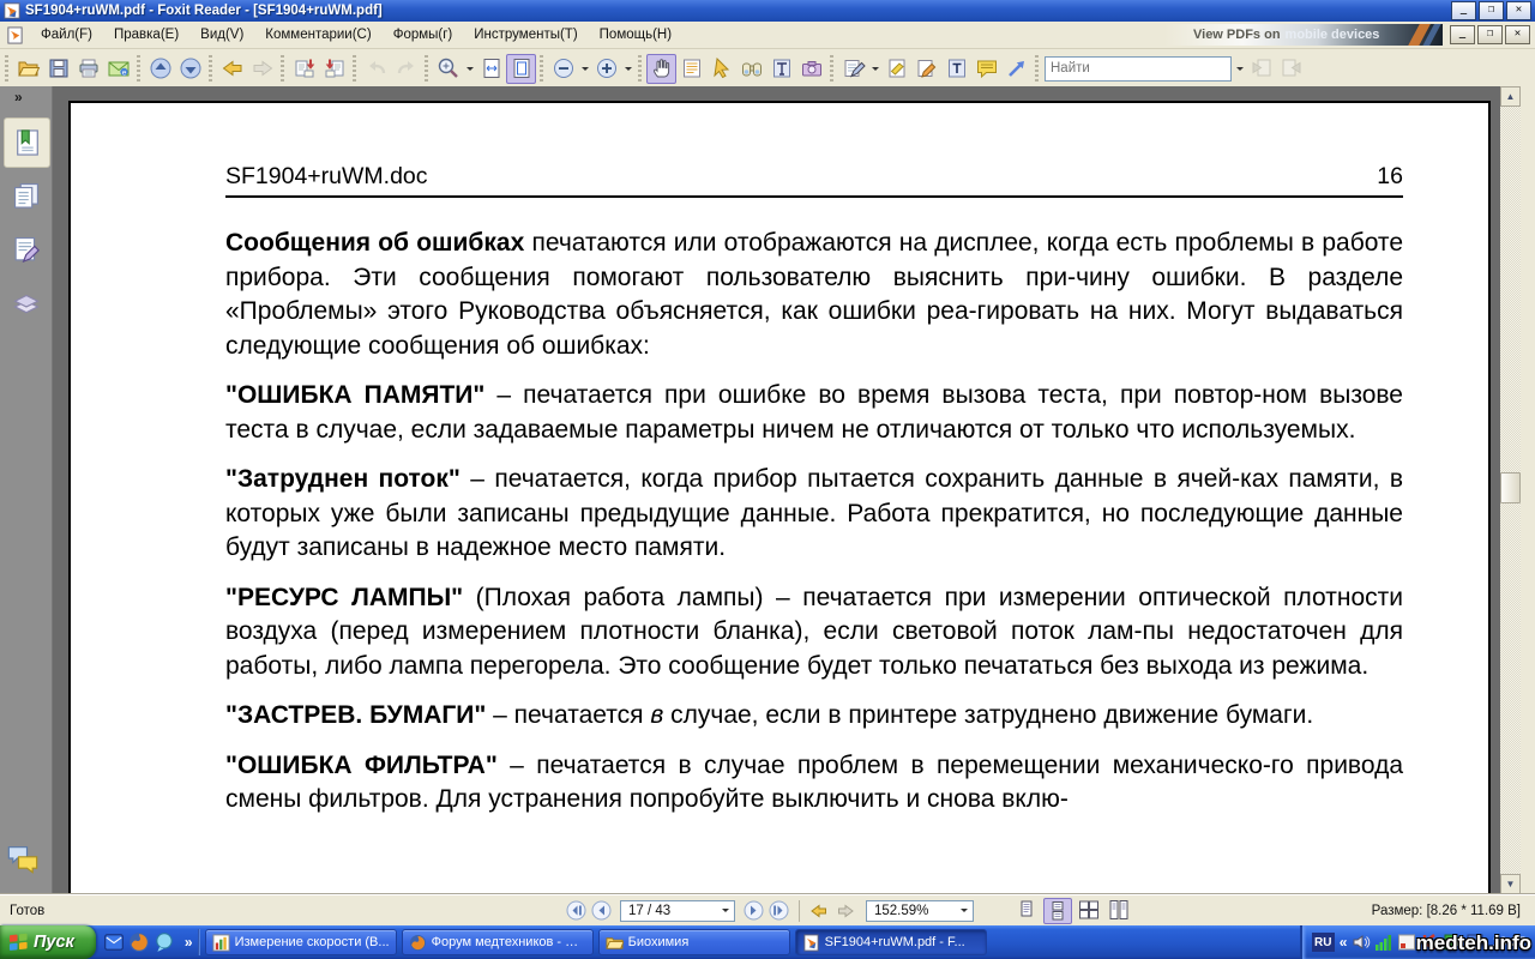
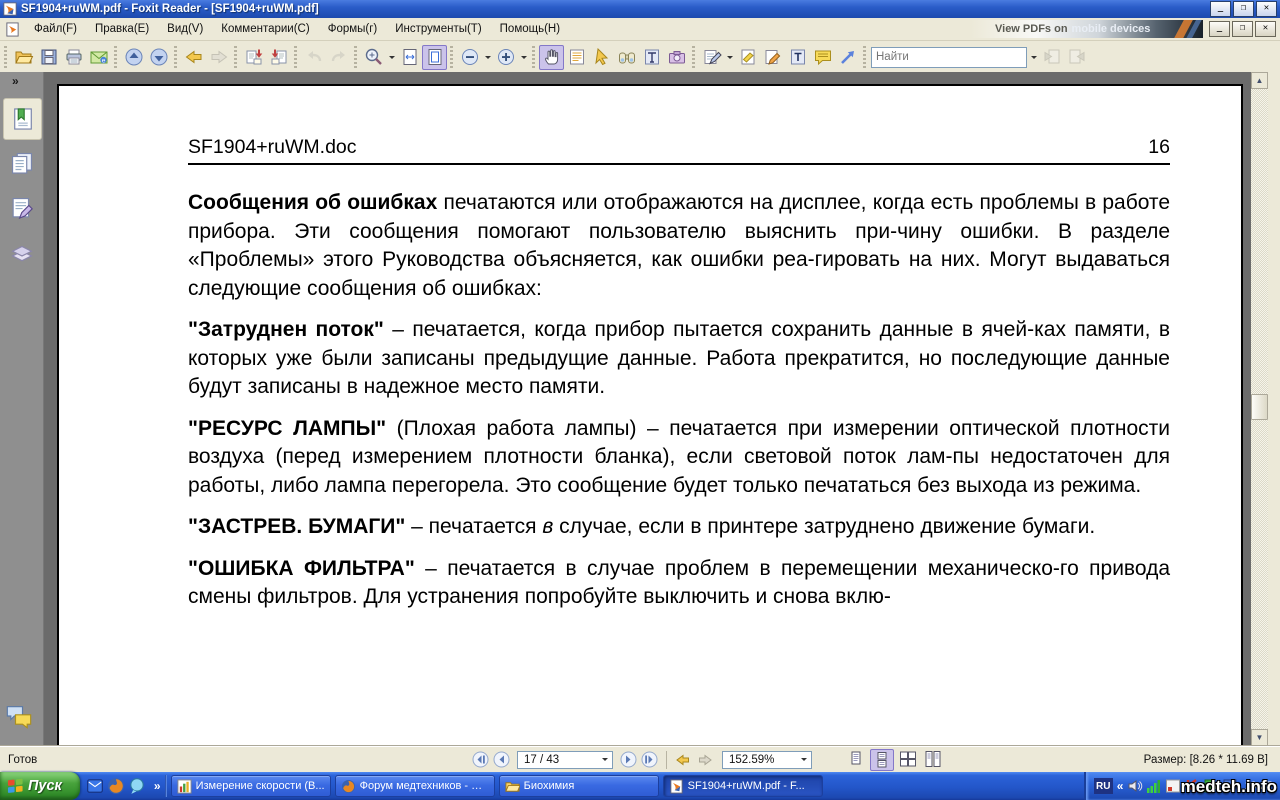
  SF1904+ruWM.pdf - Foxit Reader - [SF1904+ruWM.pdf]
  _
  ❐
  ✕
  Файл(F) Правка(E) Вид(V) Комментарии(C) Формы(г) Инструменты(T) Помощь(H)
  View PDFs on
  mobile devices
  _
  ❐
  ✕
  Найти
  SF1904+ruWM.doc
  16
  Сообщения об ошибках печатаются или отображаются на дисплее, когда есть проблемы в работе прибора. Эти сообщения помогают пользователю выяснить при-чину ошибки. В разделе «Проблемы» этого Руководства объясняется, как ошибки реа-гировать на них. Могут выдаваться следующие сообщения об ошибках:
- "ОШИБКА ПАМЯТИ" – печатается при ошибке во время вызова теста, при повтор-ном вызове теста в случае, если задаваемые параметры ничем не отличаются от только что используемых.
  "Затруднен поток" – печатается, когда прибор пытается сохранить данные в ячей-ках памяти, в которых уже были записаны предыдущие данные. Работа прекратится, но последующие данные будут записаны в надежное место памяти.
  "РЕСУРС ЛАМПЫ" (Плохая работа лампы) – печатается при измерении оптической плотности воздуха (перед измерением плотности бланка), если световой поток лам-пы недостаточен для работы, либо лампа перегорела. Это сообщение будет только печататься без выхода из режима.
  "ЗАСТРЕВ. БУМАГИ" – печатается в случае, если в принтере затруднено движение бумаги.
  "ОШИБКА ФИЛЬТРА" – печатается в случае проблем в перемещении механическо-го привода смены фильтров. Для устранения попробуйте выключить и снова вклю-
  »
  ▲
  ▼
  Готов
  17 / 43
  152.59%
  Размер: [8.26 * 11.69 В]
  Пуск
  »
  Измерение скорости (В...
  Форум медтехников - М...
  Биохимия
  SF1904+ruWM.pdf - F...
  RU
  «
  19:27
  medteh.info
